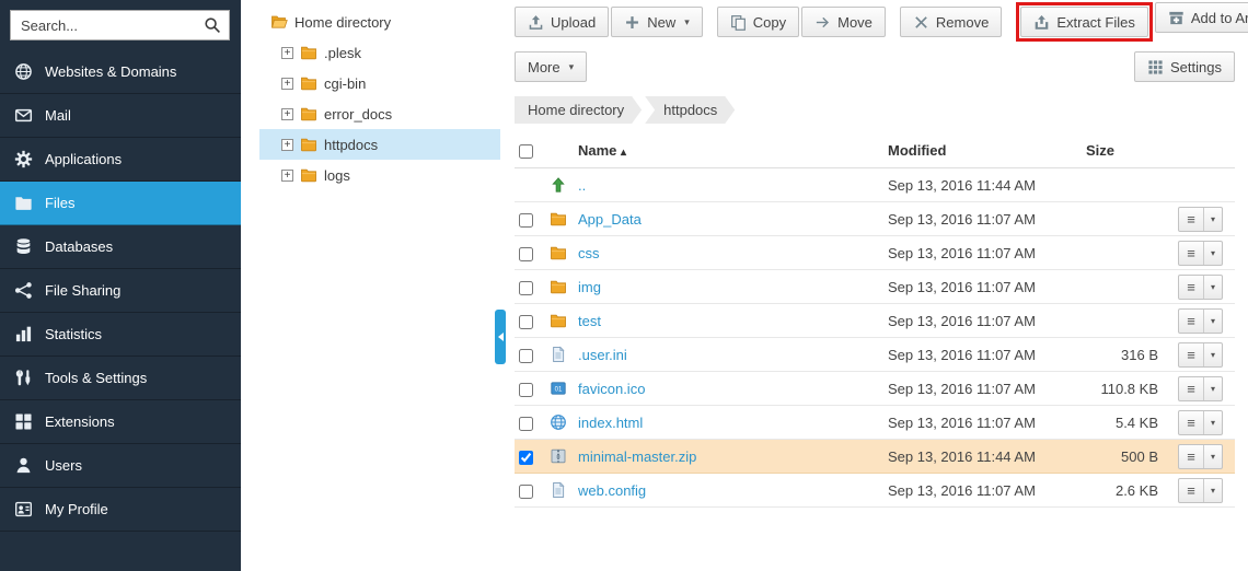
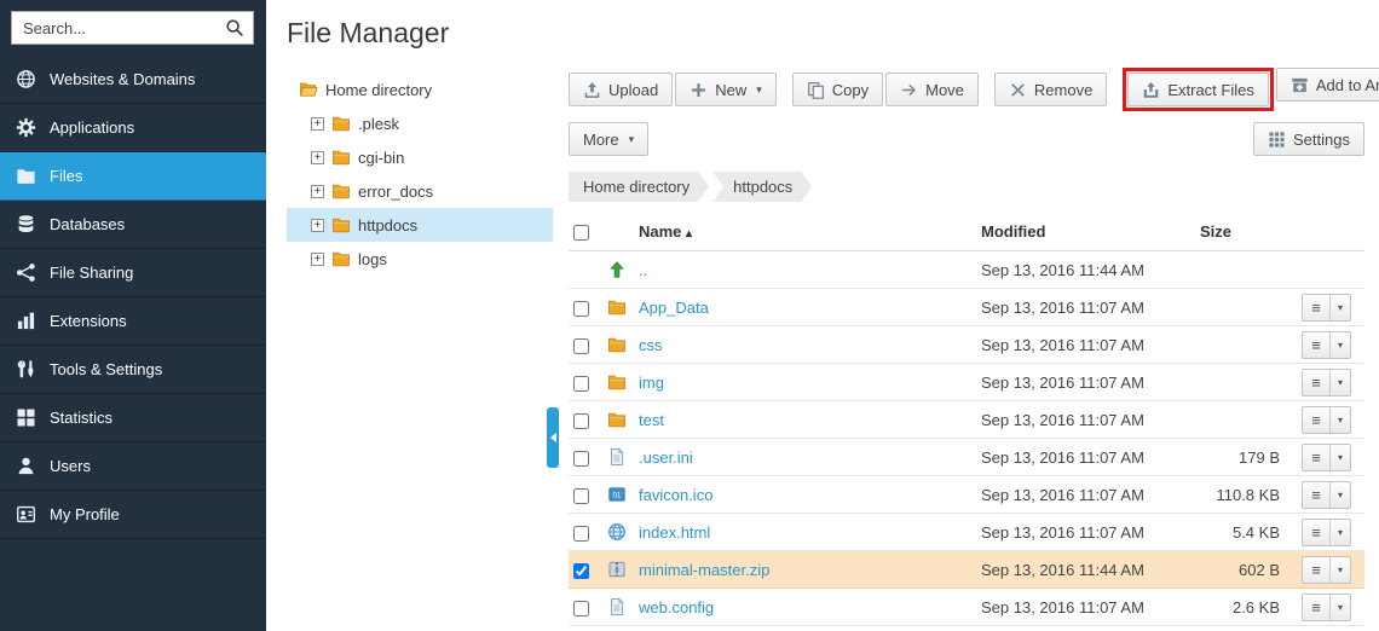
  Search...
  Websites & Domains
- Mail
  Applications
  Files
  Databases
  File Sharing
- Statistics
+ Extensions
  Tools & Settings
- Extensions
+ Statistics
  Users
  My Profile
+ File Manager
  Home directory
  +
  .plesk
  +
  cgi-bin
  +
  error_docs
  +
  httpdocs
  +
  logs
  Upload
  New
  ▾
  Copy
  Move
  Remove
  Extract Files
  More
  ▾
  Settings
  Home directory
  httpdocs
  		Name ▴	Modified	Size
  		..	Sep 13, 2016 11:44 AM
  		App_Data	Sep 13, 2016 11:07 AM		≡ ▾
  		css	Sep 13, 2016 11:07 AM		≡ ▾
  		img	Sep 13, 2016 11:07 AM		≡ ▾
  		test	Sep 13, 2016 11:07 AM		≡ ▾
- 		.user.ini	Sep 13, 2016 11:07 AM	316 B	≡ ▾
+ 		.user.ini	Sep 13, 2016 11:07 AM	179 B	≡ ▾
  		favicon.ico	Sep 13, 2016 11:07 AM	110.8 KB	≡ ▾
  		index.html	Sep 13, 2016 11:07 AM	5.4 KB	≡ ▾
- 		minimal-master.zip	Sep 13, 2016 11:44 AM	500 B	≡ ▾
+ 		minimal-master.zip	Sep 13, 2016 11:44 AM	602 B	≡ ▾
  		web.config	Sep 13, 2016 11:07 AM	2.6 KB	≡ ▾
